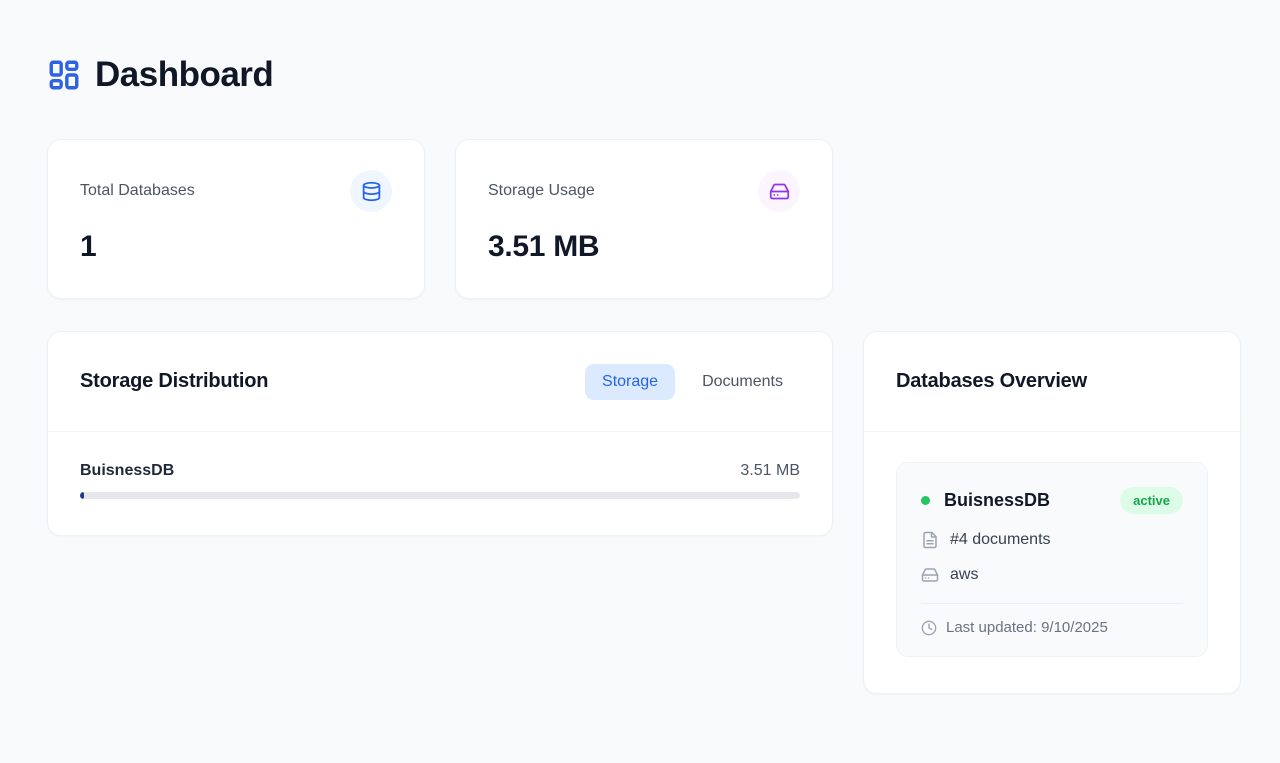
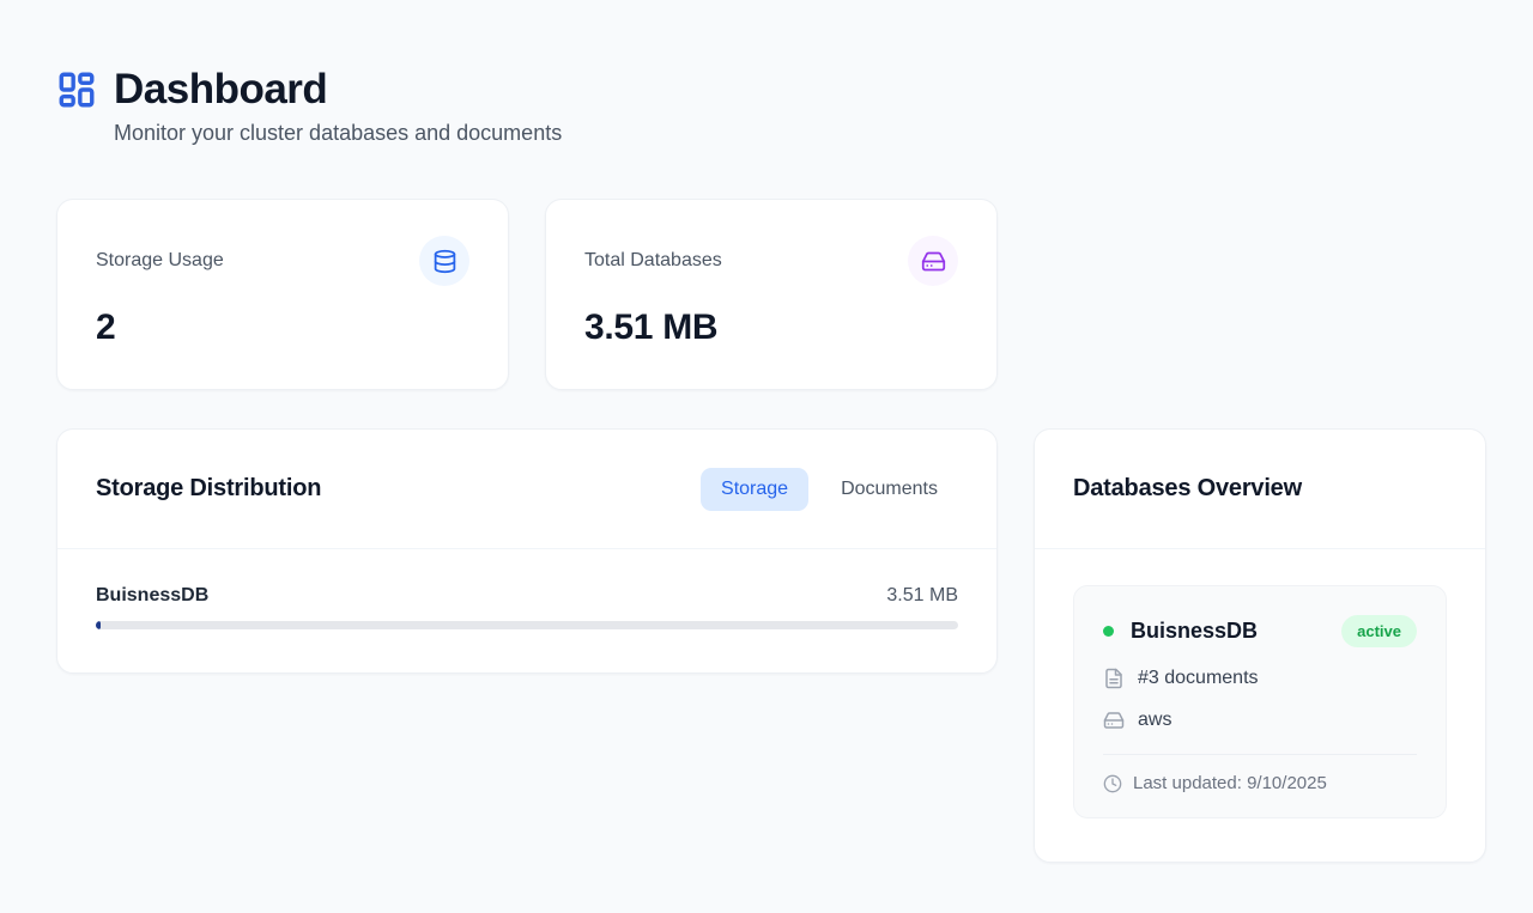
  Dashboard
+ Monitor your cluster databases and documents
- Total Databases
+ Storage Usage
- 1
+ 2
- Storage Usage
+ Total Databases
  3.51 MB
  Storage Distribution
  Storage
  Documents
  BuisnessDB
  3.51 MB
  Databases Overview
  BuisnessDB
  active
- #4 documents
+ #3 documents
  aws
  Last updated: 9/10/2025
